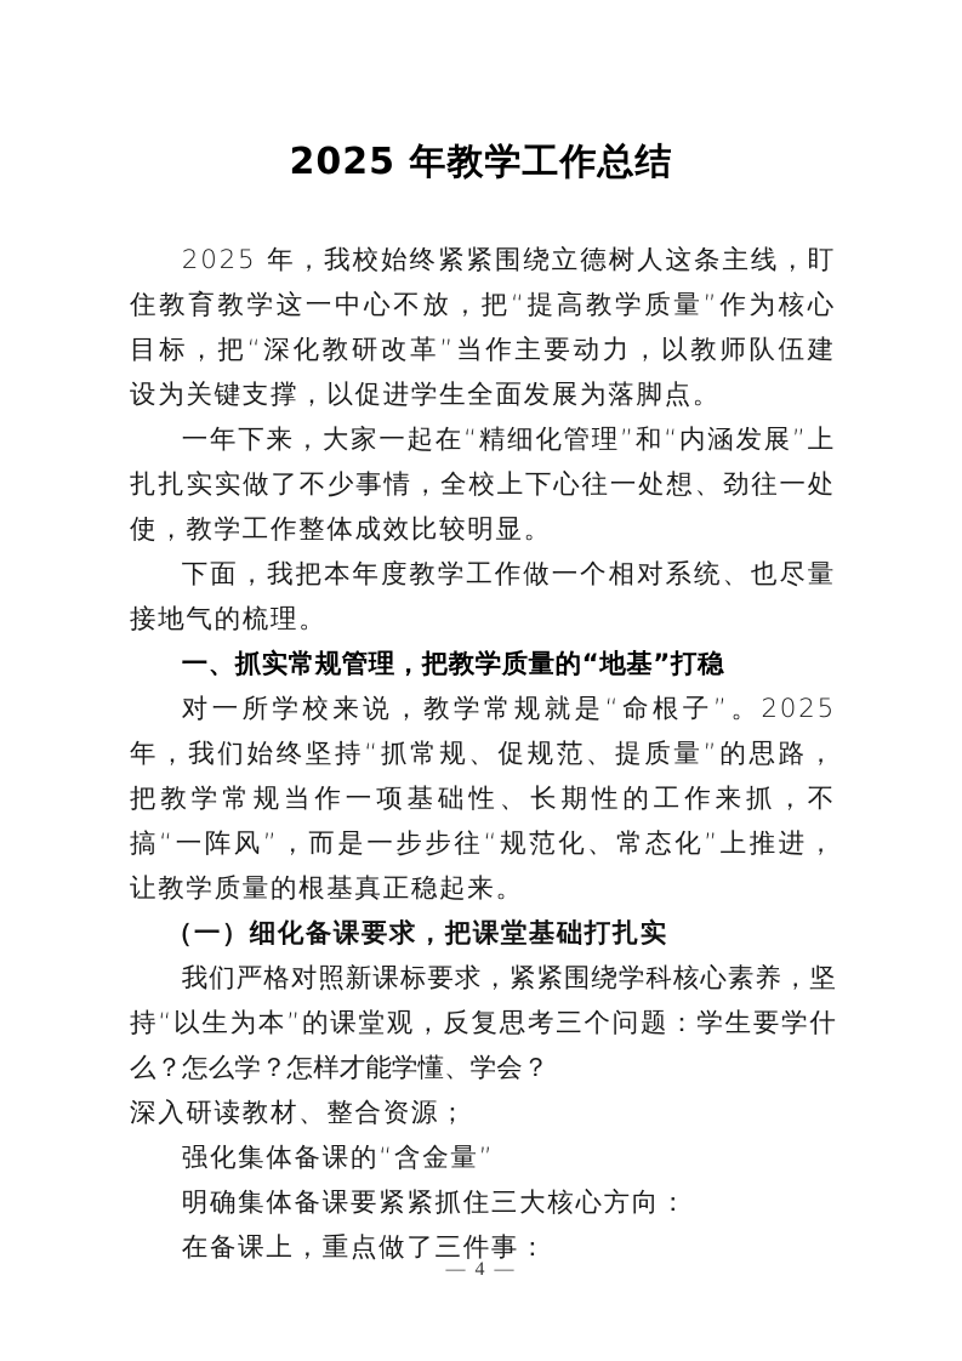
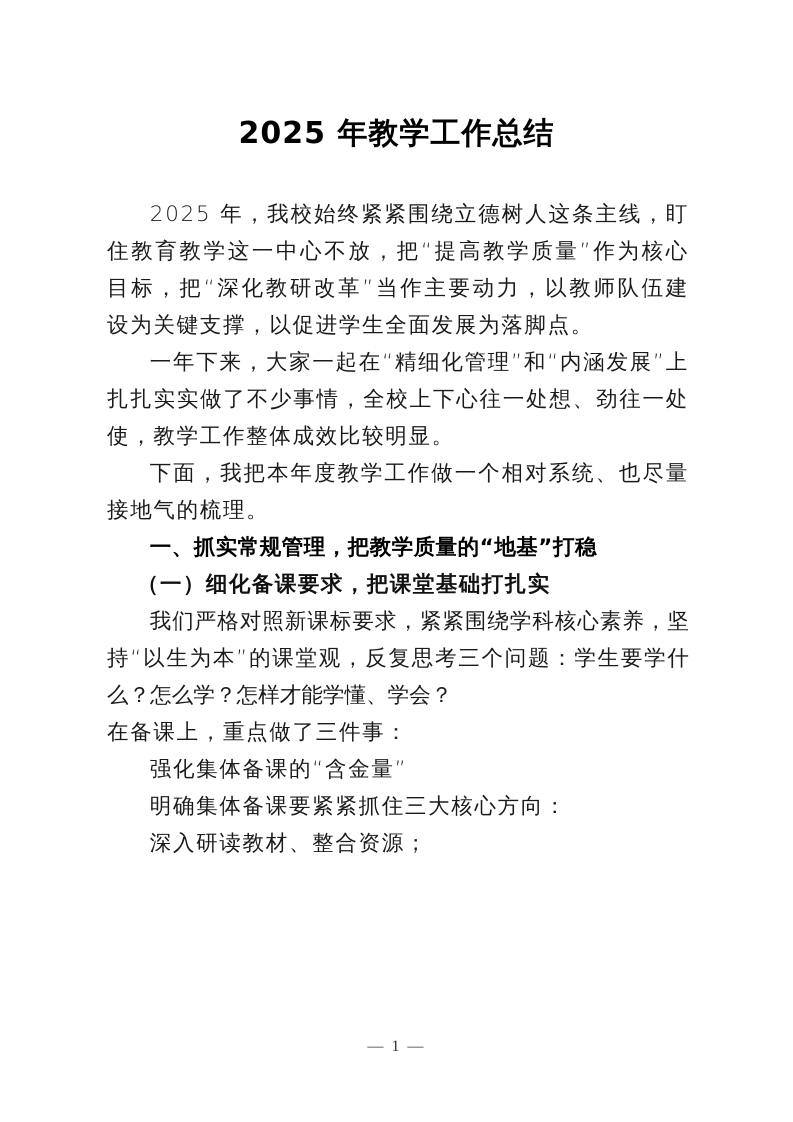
  2025 年教学工作总结
  2025 年，我校始终紧紧围绕立德树人这条主线，盯住教育教学这一中心不放，把“提高教学质量”作为核心目标，把“深化教研改革”当作主要动力，以教师队伍建设为关键支撑，以促进学生全面发展为落脚点。
  一年下来，大家一起在“精细化管理”和“内涵发展”上扎扎实实做了不少事情，全校上下心往一处想、劲往一处使，教学工作整体成效比较明显。
  下面，我把本年度教学工作做一个相对系统、也尽量接地气的梳理。
  一、抓实常规管理，把教学质量的“地基”打稳
- 对一所学校来说，教学常规就是“命根子”。2025 年，我们始终坚持“抓常规、促规范、提质量”的思路，把教学常规当作一项基础性、长期性的工作来抓，不搞“一阵风”，而是一步步往“规范化、常态化”上推进，让教学质量的根基真正稳起来。
  （一）细化备课要求，把课堂基础打扎实
  我们严格对照新课标要求，紧紧围绕学科核心素养，坚持“以生为本”的课堂观，反复思考三个问题：学生要学什么？怎么学？怎样才能学懂、学会？
- 深入研读教材、整合资源；
+ 在备课上，重点做了三件事：
  强化集体备课的“含金量”
  明确集体备课要紧紧抓住三大核心方向：
- 在备课上，重点做了三件事：
+ 深入研读教材、整合资源；
- — 4 —
+ — 1 —
